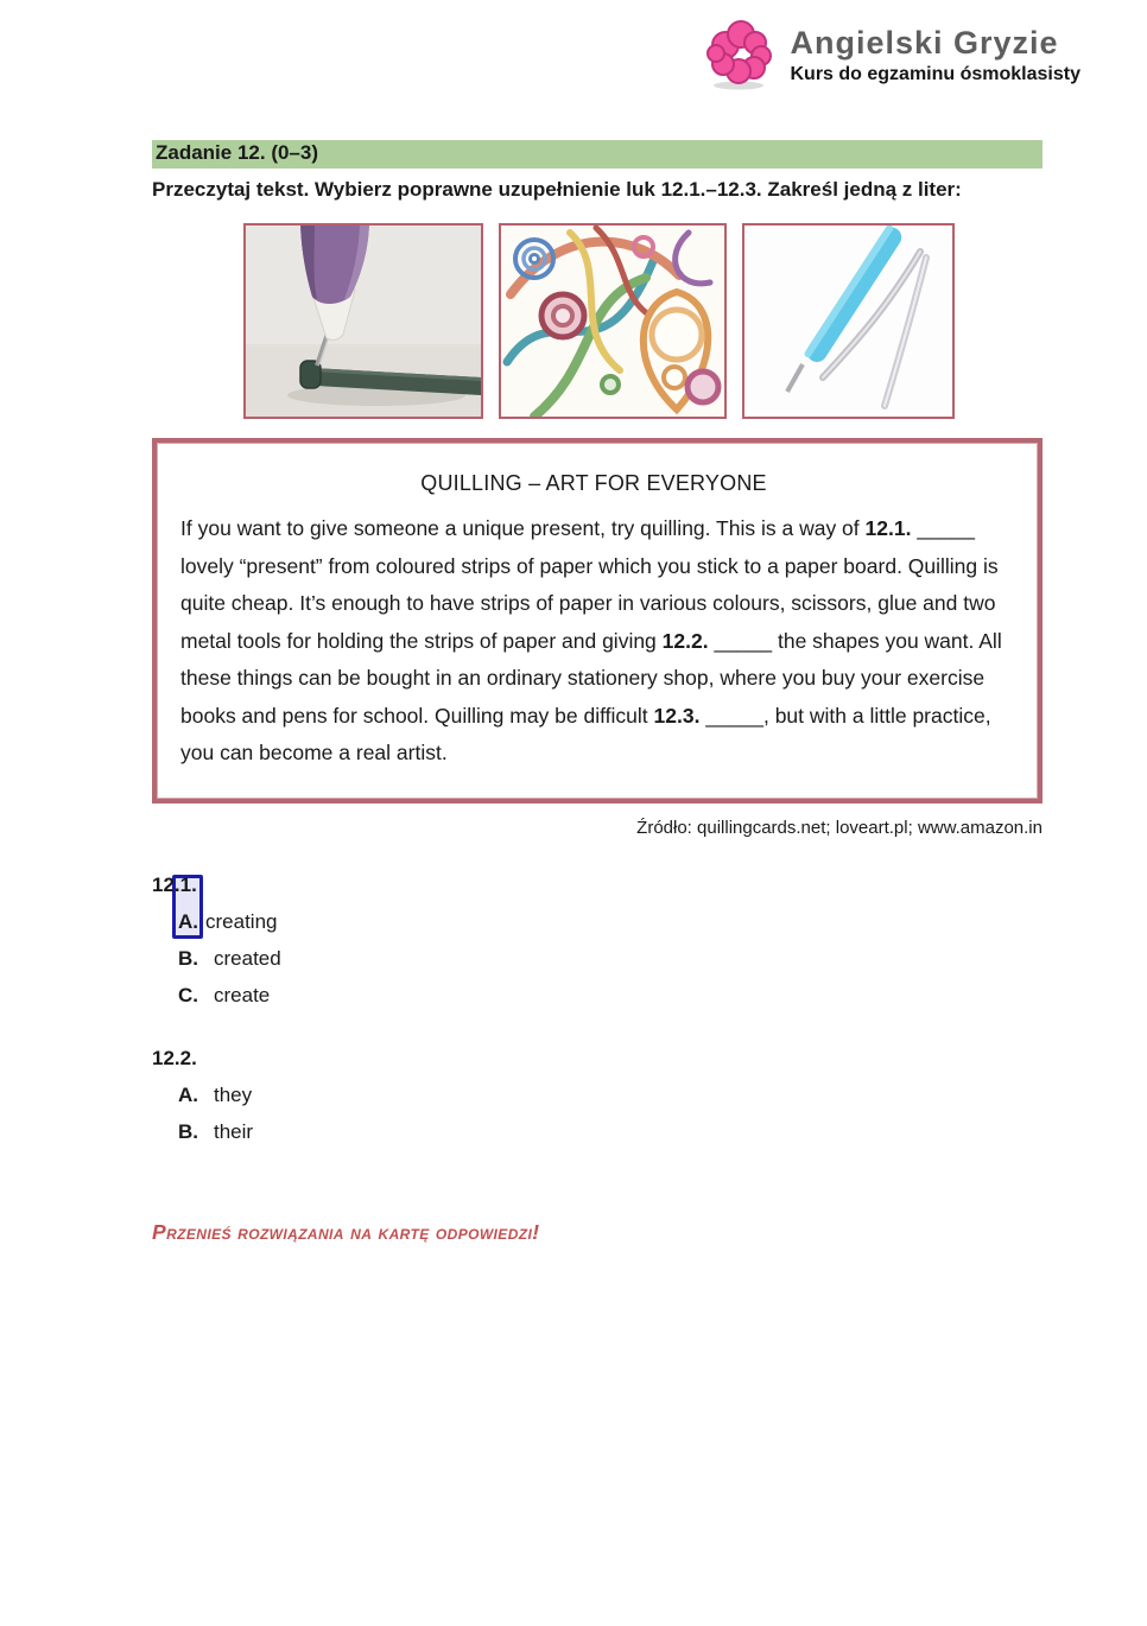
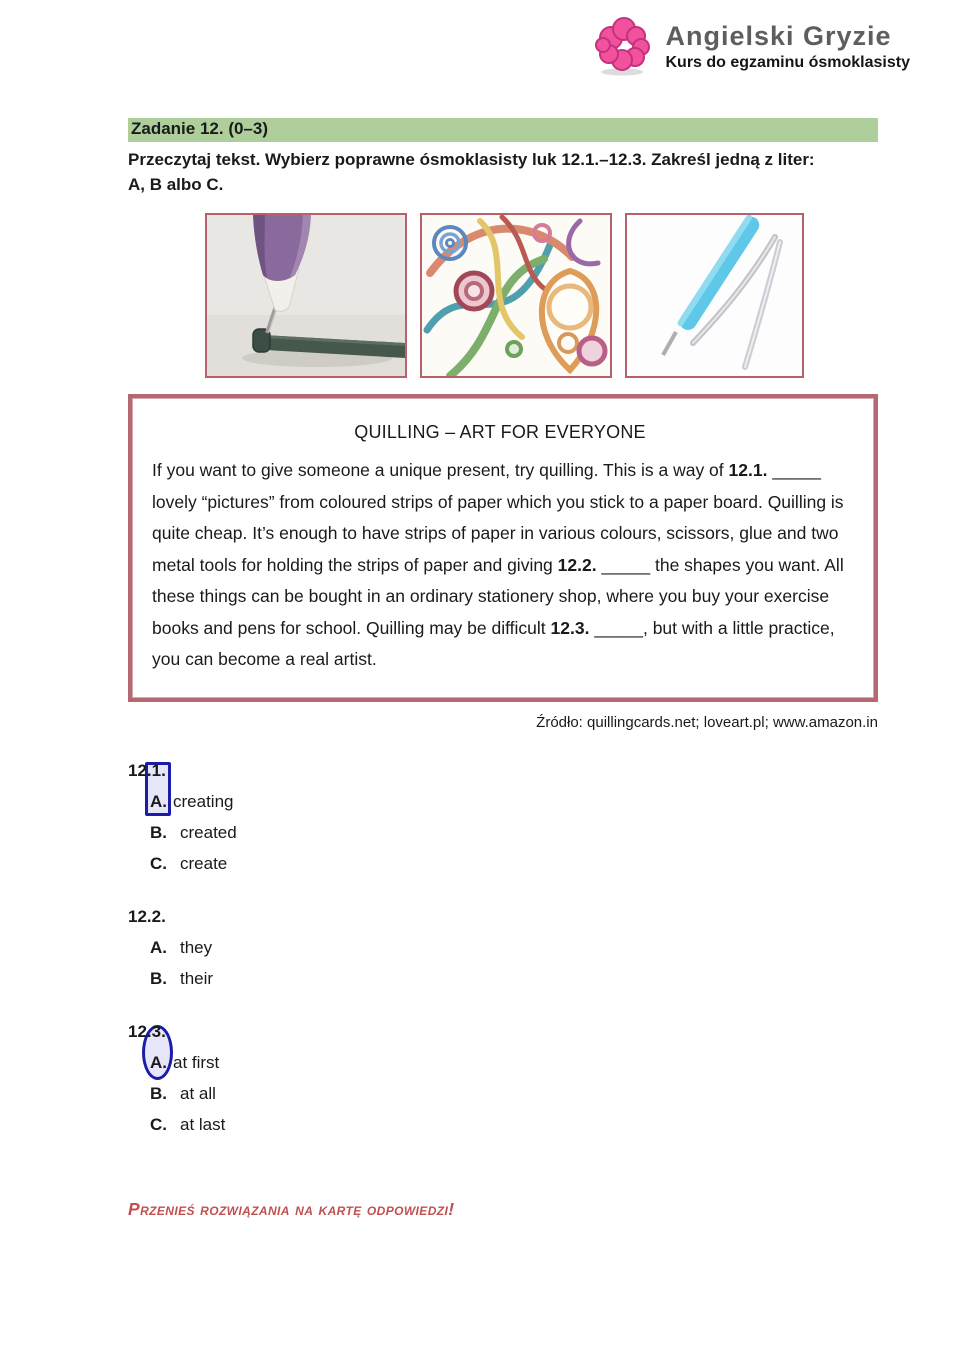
  Angielski Gryzie
  Kurs do egzaminu ósmoklasisty
  Zadanie 12. (0–3)
- Przeczytaj tekst. Wybierz poprawne uzupełnienie luk 12.1.–12.3. Zakreśl jedną z liter:
+ Przeczytaj tekst. Wybierz poprawne ósmoklasisty luk 12.1.–12.3. Zakreśl jedną z liter:
+ A, B albo C.
  QUILLING – ART FOR EVERYONE
- If you want to give someone a unique present, try quilling. This is a way of 12.1. _____ lovely “present” from coloured strips of paper which you stick to a paper board. Quilling is quite cheap. It’s enough to have strips of paper in various colours, scissors, glue and two metal tools for holding the strips of paper and giving 12.2. _____ the shapes you want. All these things can be bought in an ordinary stationery shop, where you buy your exercise books and pens for school. Quilling may be difficult 12.3. _____, but with a little practice, you can become a real artist.
+ If you want to give someone a unique present, try quilling. This is a way of 12.1. _____ lovely “pictures” from coloured strips of paper which you stick to a paper board. Quilling is quite cheap. It’s enough to have strips of paper in various colours, scissors, glue and two metal tools for holding the strips of paper and giving 12.2. _____ the shapes you want. All these things can be bought in an ordinary stationery shop, where you buy your exercise books and pens for school. Quilling may be difficult 12.3. _____, but with a little practice, you can become a real artist.
  Źródło: quillingcards.net; loveart.pl; www.amazon.in
  12.1.
  A. creating
  B. created
  C. create
  12.2.
  A. they
  B. their
+ 12.3.
+ A. at first
+ B. at all
+ C. at last
  Przenieś rozwiązania na kartę odpowiedzi!
